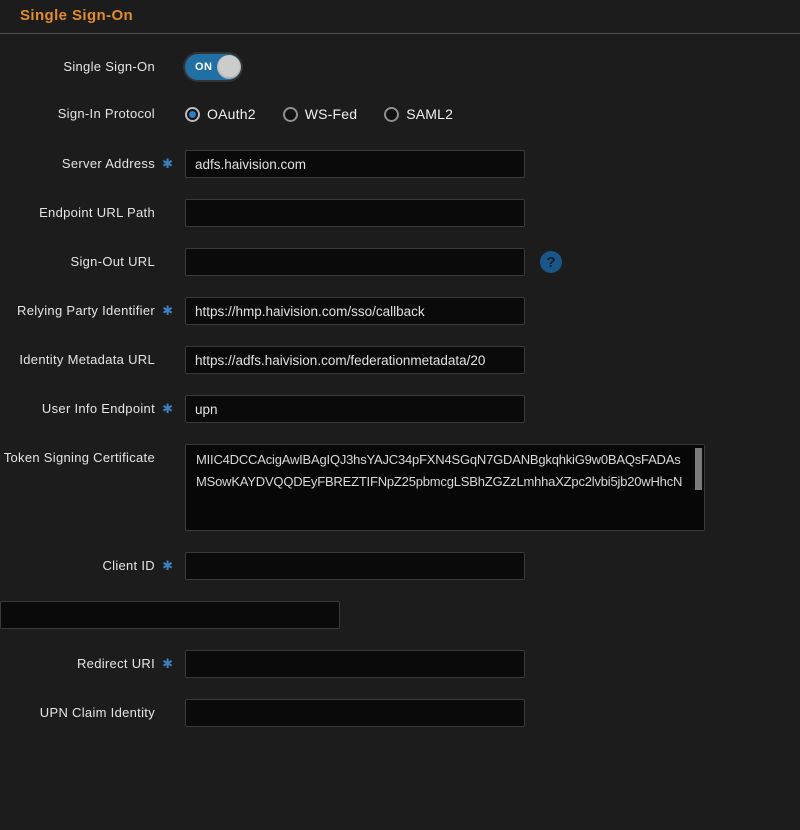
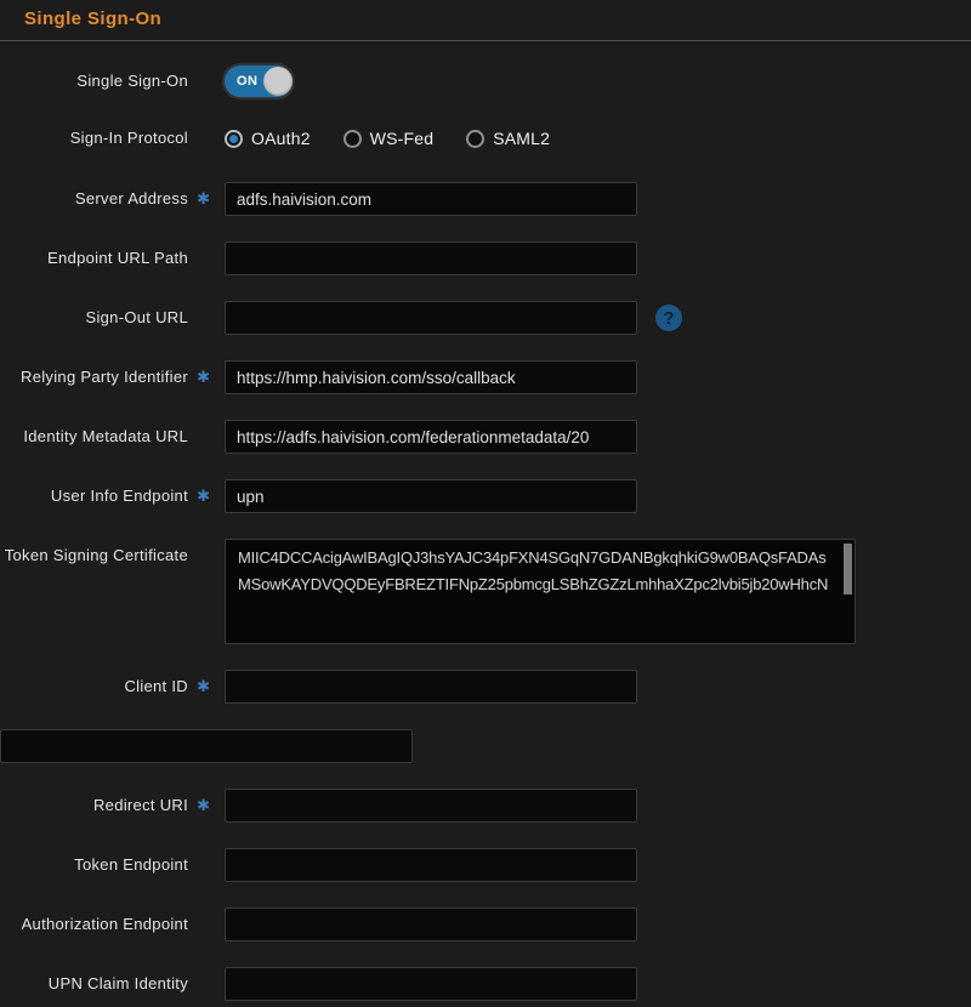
  Single Sign-On
  Single Sign-On
  ON
  Sign-In Protocol
  OAuth2
  WS-Fed
  SAML2
  Server Address
  ✱
  adfs.haivision.com
  Endpoint URL Path
  Sign-Out URL
  ?
  Relying Party Identifier
  ✱
  https://hmp.haivision.com/sso/callback
  Identity Metadata URL
  https://adfs.haivision.com/federationmetadata/20
  User Info Endpoint
  ✱
  upn
  Token Signing Certificate
  MIIC4DCCAcigAwIBAgIQJ3hsYAJC34pFXN4SGqN7GDANBgkqhkiG9w0BAQsFADAs
  MSowKAYDVQQDEyFBREZTIFNpZ25pbmcgLSBhZGZzLmhhaXZpc2lvbi5jb20wHhcN
  Client ID
  ✱
  Redirect URI
  ✱
+ Token Endpoint
+ Authorization Endpoint
  UPN Claim Identity
